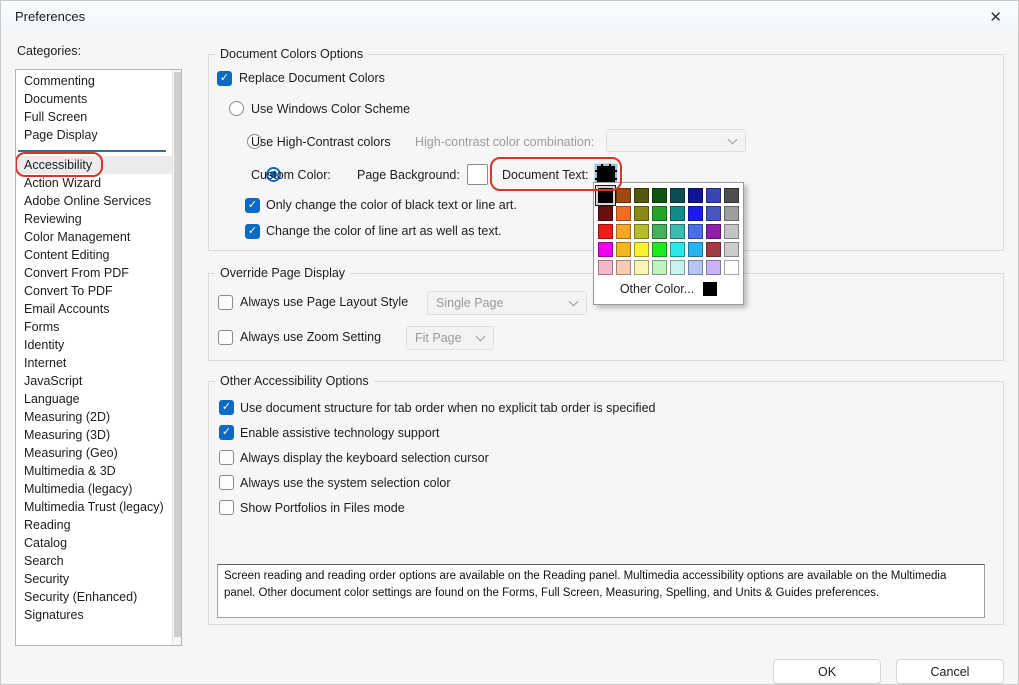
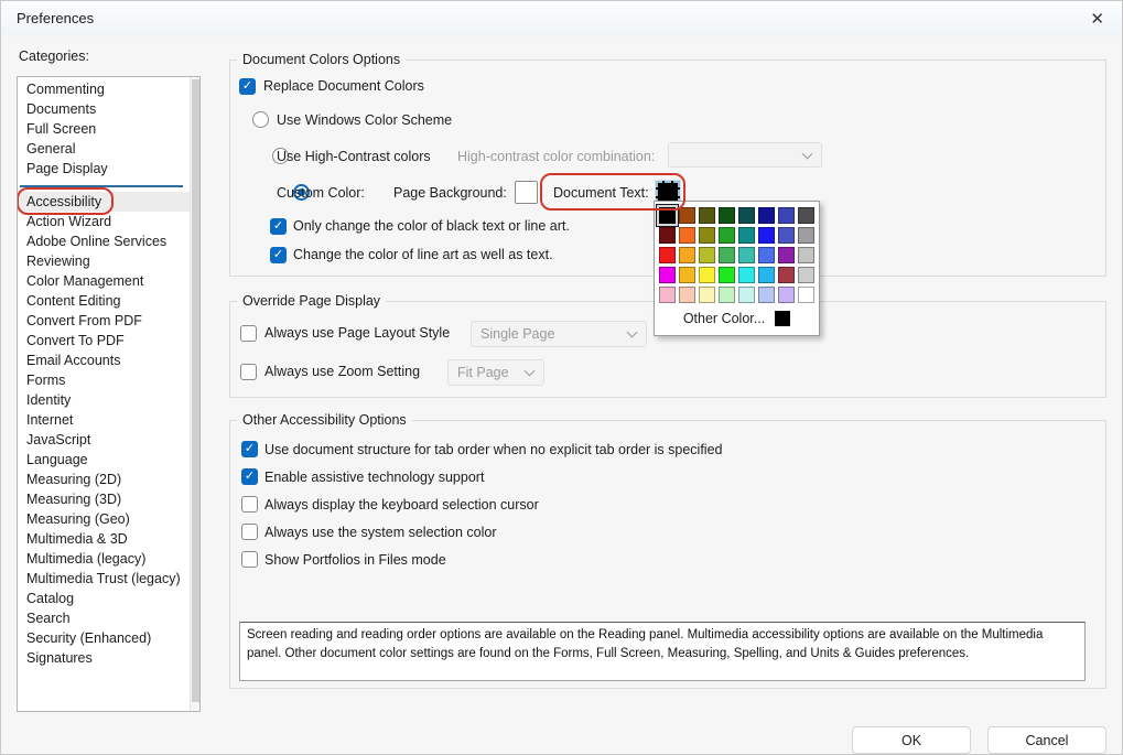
  Preferences
  ✕
  Categories:
  Commenting
  Documents
  Full Screen
+ General
  Page Display
  Accessibility
  Action Wizard
  Adobe Online Services
  Reviewing
  Color Management
  Content Editing
  Convert From PDF
  Convert To PDF
  Email Accounts
  Forms
  Identity
  Internet
  JavaScript
  Language
  Measuring (2D)
  Measuring (3D)
  Measuring (Geo)
  Multimedia & 3D
  Multimedia (legacy)
  Multimedia Trust (legacy)
- Reading
  Catalog
  Search
- Security
  Security (Enhanced)
  Signatures
  Document Colors Options
  Replace Document Colors
  Use Windows Color Scheme
  Use High-Contrast colors
  High-contrast color combination:
  Custom Color:
  Page Background:
  Document Text:
  Only change the color of black text or line art.
  Change the color of line art as well as text.
  Override Page Display
  Always use Page Layout Style
  Single Page
  Always use Zoom Setting
  Fit Page
  Other Accessibility Options
  Use document structure for tab order when no explicit tab order is specified
  Enable assistive technology support
  Always display the keyboard selection cursor
  Always use the system selection color
  Show Portfolios in Files mode
  Screen reading and reading order options are available on the Reading panel. Multimedia accessibility options are available on the Multimedia panel. Other document color settings are found on the Forms, Full Screen, Measuring, Spelling, and Units & Guides preferences.
  Other Color...
  OK
  Cancel
